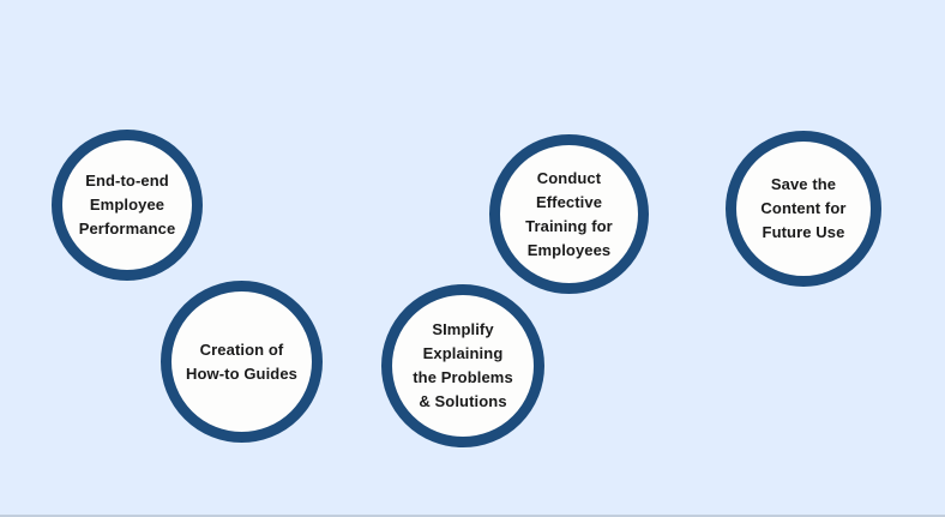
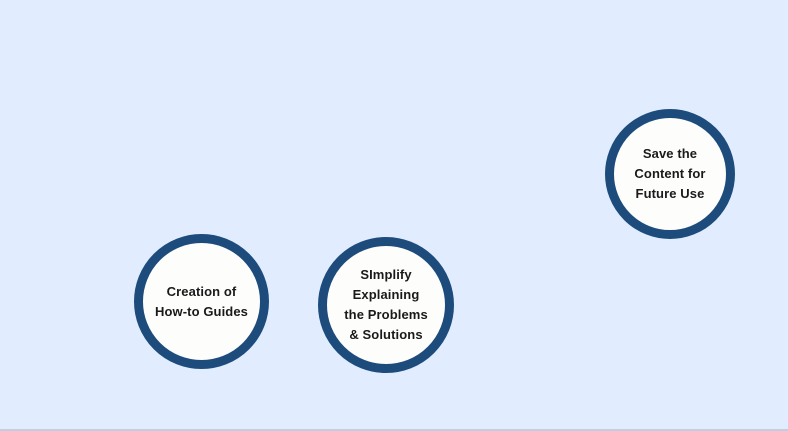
- End-to-end
- Employee
- Performance
- Conduct Effective
- Training for
- Employees
  Save the
  Content for
  Future Use
  Creation of
  How-to Guides
  SImplify Explaining
  the Problems
  & Solutions
